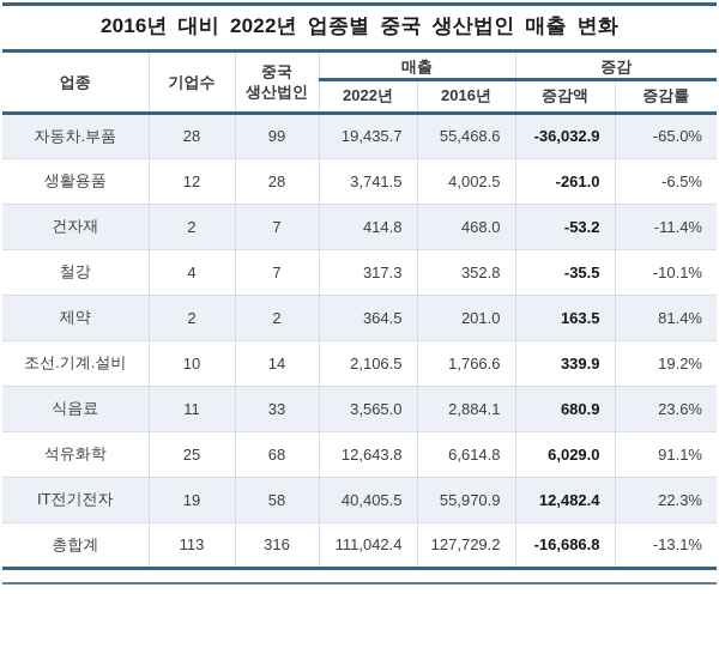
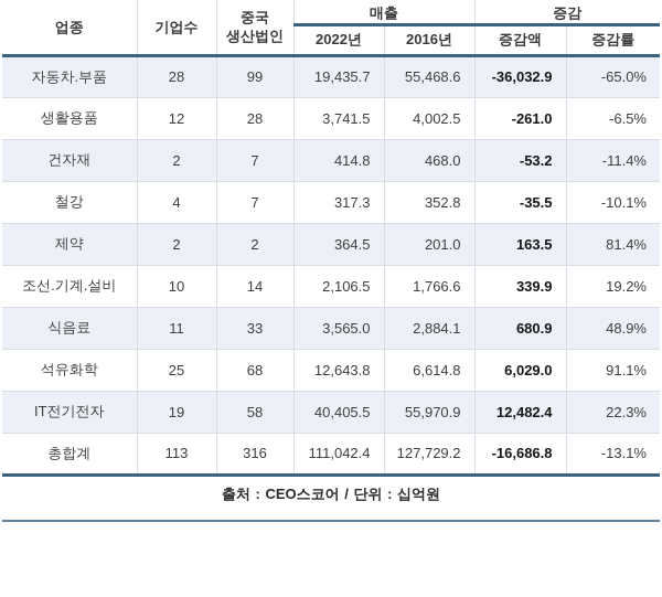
- 2016년 대비 2022년 업종별 중국 생산법인 매출 변화
  업종	기업수	중국 생산법인	매출	증감
  2022년	2016년	증감액	증감률
  자동차.부품	28	99	19,435.7	55,468.6	-36,032.9	-65.0%
  생활용품	12	28	3,741.5	4,002.5	-261.0	-6.5%
  건자재	2	7	414.8	468.0	-53.2	-11.4%
  철강	4	7	317.3	352.8	-35.5	-10.1%
  제약	2	2	364.5	201.0	163.5	81.4%
  조선.기계.설비	10	14	2,106.5	1,766.6	339.9	19.2%
- 식음료	11	33	3,565.0	2,884.1	680.9	23.6%
+ 식음료	11	33	3,565.0	2,884.1	680.9	48.9%
  석유화학	25	68	12,643.8	6,614.8	6,029.0	91.1%
  IT전기전자	19	58	40,405.5	55,970.9	12,482.4	22.3%
  총합계	113	316	111,042.4	127,729.2	-16,686.8	-13.1%
+ 출처 : CEO스코어 / 단위 : 십억원
